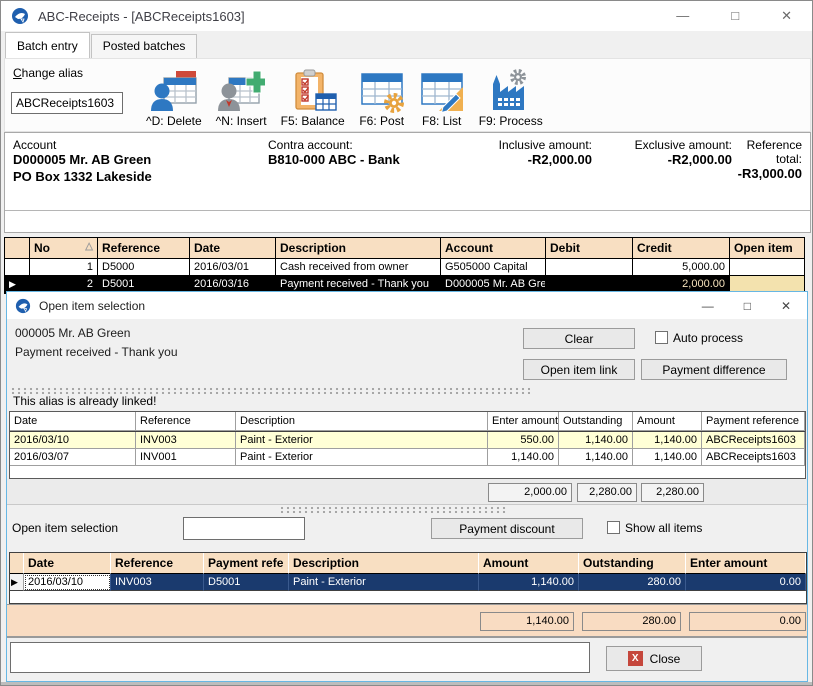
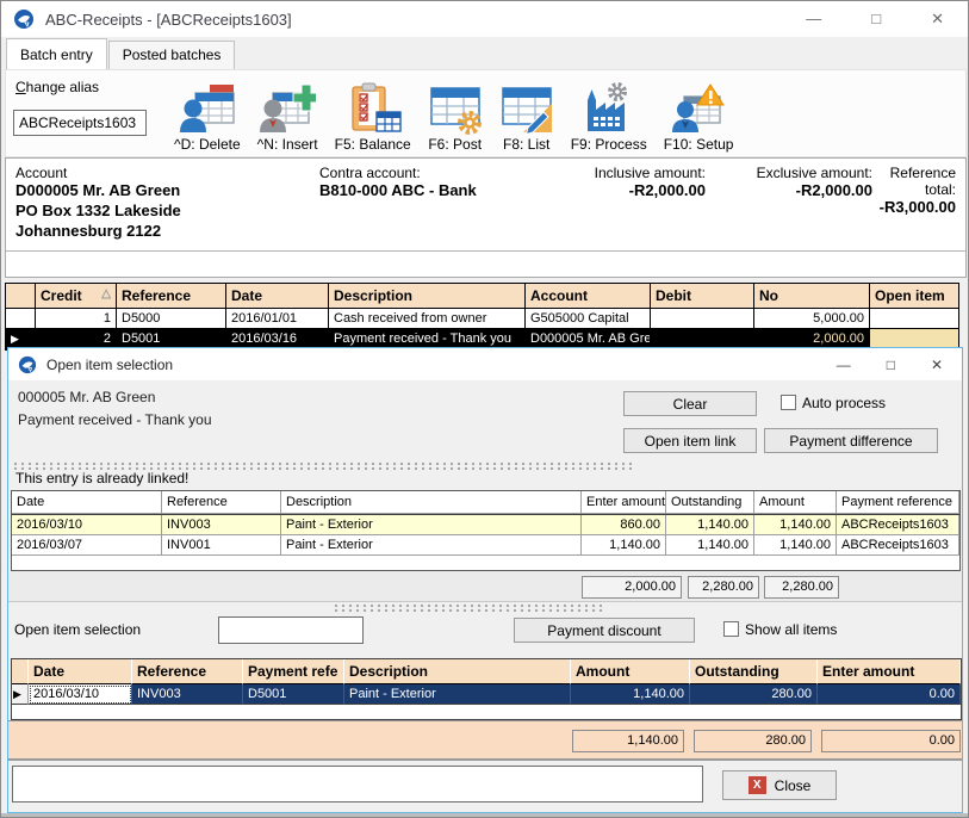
  ABC-Receipts - [ABCReceipts1603]
  —
  □
  ✕
  Batch entry
  Posted batches
  Change alias ABCReceipts1603
  ^D: Delete
  ^N: Insert
  F5: Balance
  F6: Post
  F8: List
  F9: Process
+ F10: Setup
  Account
  D000005 Mr. AB Green
  PO Box 1332 Lakeside
+ Johannesburg 2122
  Contra account:
  B810-000 ABC - Bank
  Inclusive amount:
  -R2,000.00
  Exclusive amount:
  -R2,000.00
  Reference total:
  -R3,000.00
- No
+ Credit
  △
  Reference
  Date
  Description
  Account
  Debit
- Credit
+ No
  Open item
  1
  D5000
- 2016/03/01
+ 2016/01/01
  Cash received from owner
  G505000 Capital
  5,000.00
  ▶
  2
  D5001
  2016/03/16
  Payment received - Thank you
  D000005 Mr. AB Gre
  2,000.00
  Open item selection
  —
  □
  ✕
  000005 Mr. AB Green
  Payment received - Thank you
  Clear
  Auto process
  Open item link
  Payment difference
- This alias is already linked!
+ This entry is already linked!
  Date
  Reference
  Description
  Enter amount
  Outstanding
  Amount
  Payment reference
  2016/03/10
  INV003
  Paint - Exterior
- 550.00
+ 860.00
  1,140.00
  1,140.00
  ABCReceipts1603
  2016/03/07
  INV001
  Paint - Exterior
  1,140.00
  1,140.00
  1,140.00
  ABCReceipts1603
  2,000.00
  2,280.00
  2,280.00
  Open item selection
  Payment discount
  Show all items
  Date
  Reference
  Payment refe
  Description
  Amount
  Outstanding
  Enter amount
  ▶
  2016/03/10
  INV003
  D5001
  Paint - Exterior
  1,140.00
  280.00
  0.00
  1,140.00
  280.00
  0.00
  X
  Close
